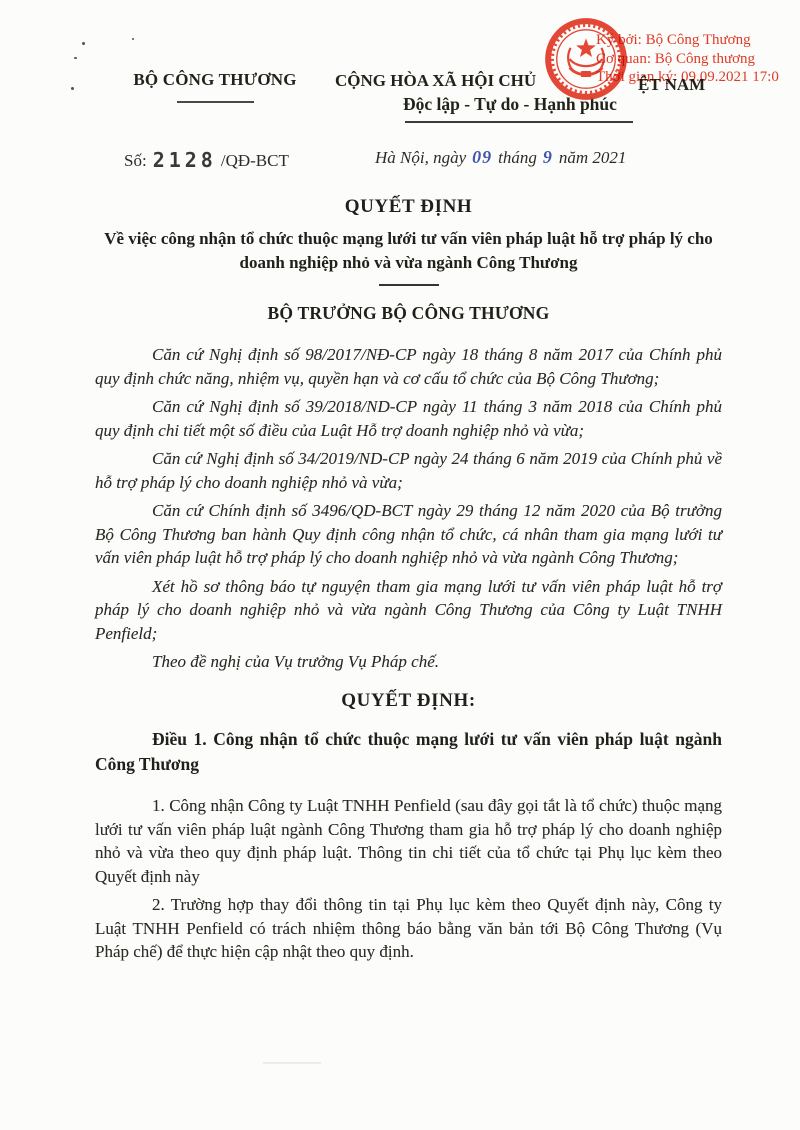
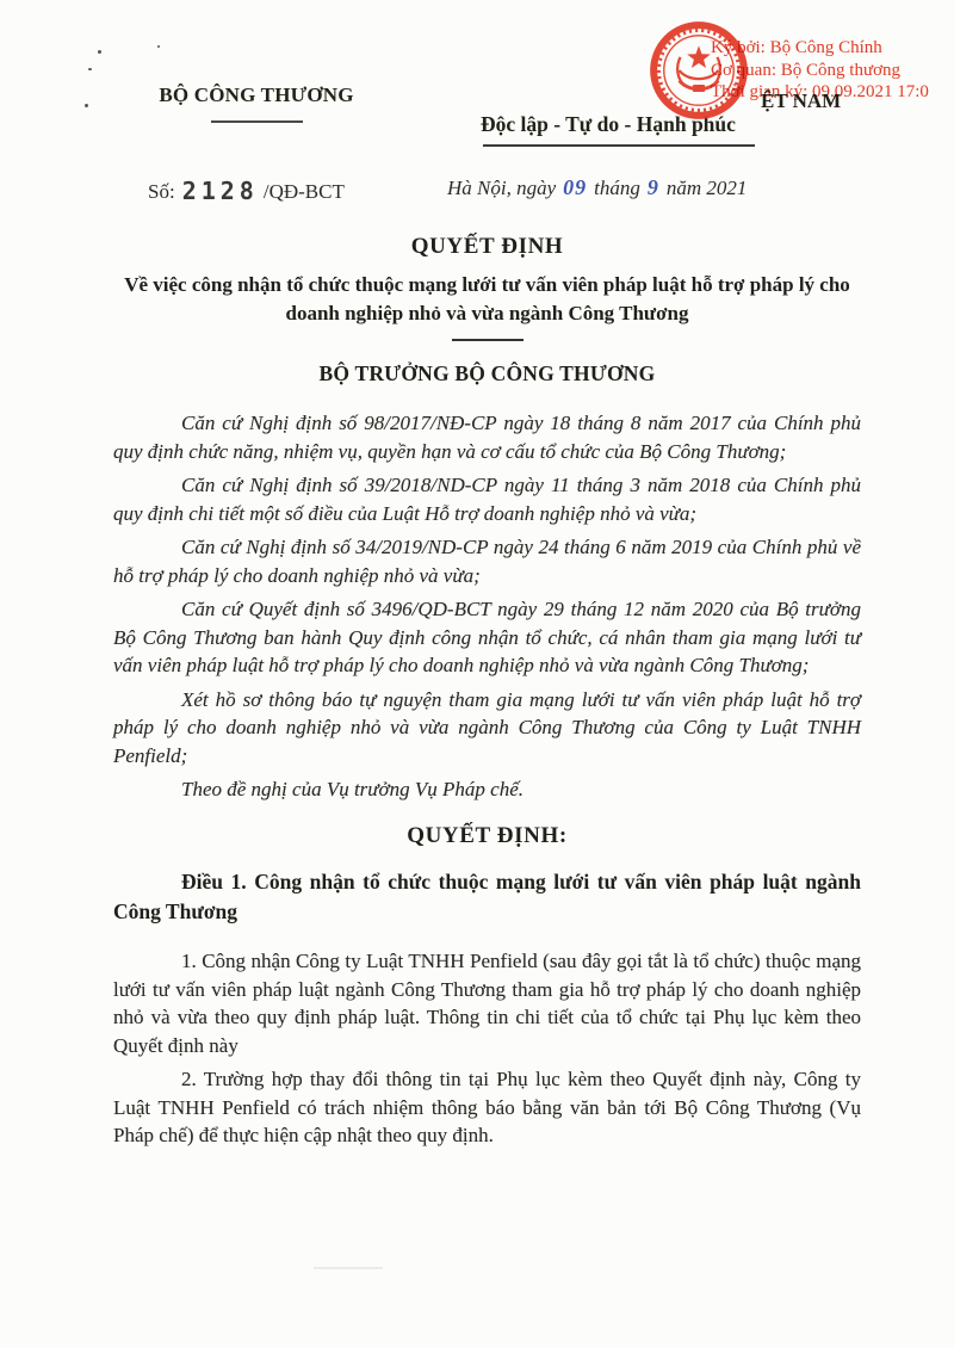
  BỘ CÔNG THƯƠNG
- CỘNG HÒA XÃ HỘI CHỦ
  ỆT NAM
  Độc lập - Tự do - Hạnh phúc
- Ký bởi: Bộ Công Thương
+ Ký bởi: Bộ Công Chính
  Cơ quan: Bộ Công thương
  Thời gian ký: 09.09.2021 17:0
  Số: 2128 /QĐ-BCT
  Hà Nội, ngày 09 tháng 9 năm 2021
  QUYẾT ĐỊNH
  Về việc công nhận tổ chức thuộc mạng lưới tư vấn viên pháp luật hỗ trợ pháp lý cho doanh nghiệp nhỏ và vừa ngành Công Thương
  BỘ TRƯỞNG BỘ CÔNG THƯƠNG
  Căn cứ Nghị định số 98/2017/NĐ-CP ngày 18 tháng 8 năm 2017 của Chính phủ quy định chức năng, nhiệm vụ, quyền hạn và cơ cấu tổ chức của Bộ Công Thương;
  Căn cứ Nghị định số 39/2018/ND-CP ngày 11 tháng 3 năm 2018 của Chính phủ quy định chi tiết một số điều của Luật Hỗ trợ doanh nghiệp nhỏ và vừa;
  Căn cứ Nghị định số 34/2019/ND-CP ngày 24 tháng 6 năm 2019 của Chính phủ về hỗ trợ pháp lý cho doanh nghiệp nhỏ và vừa;
- Căn cứ Chính định số 3496/QD-BCT ngày 29 tháng 12 năm 2020 của Bộ trưởng Bộ Công Thương ban hành Quy định công nhận tổ chức, cá nhân tham gia mạng lưới tư vấn viên pháp luật hỗ trợ pháp lý cho doanh nghiệp nhỏ và vừa ngành Công Thương;
+ Căn cứ Quyết định số 3496/QD-BCT ngày 29 tháng 12 năm 2020 của Bộ trưởng Bộ Công Thương ban hành Quy định công nhận tổ chức, cá nhân tham gia mạng lưới tư vấn viên pháp luật hỗ trợ pháp lý cho doanh nghiệp nhỏ và vừa ngành Công Thương;
  Xét hồ sơ thông báo tự nguyện tham gia mạng lưới tư vấn viên pháp luật hỗ trợ pháp lý cho doanh nghiệp nhỏ và vừa ngành Công Thương của Công ty Luật TNHH Penfield;
  Theo đề nghị của Vụ trưởng Vụ Pháp chế.
  QUYẾT ĐỊNH:
  Điều 1. Công nhận tổ chức thuộc mạng lưới tư vấn viên pháp luật ngành Công Thương
  1. Công nhận Công ty Luật TNHH Penfield (sau đây gọi tắt là tổ chức) thuộc mạng lưới tư vấn viên pháp luật ngành Công Thương tham gia hỗ trợ pháp lý cho doanh nghiệp nhỏ và vừa theo quy định pháp luật. Thông tin chi tiết của tổ chức tại Phụ lục kèm theo Quyết định này
  2. Trường hợp thay đổi thông tin tại Phụ lục kèm theo Quyết định này, Công ty Luật TNHH Penfield có trách nhiệm thông báo bằng văn bản tới Bộ Công Thương (Vụ Pháp chế) để thực hiện cập nhật theo quy định.
